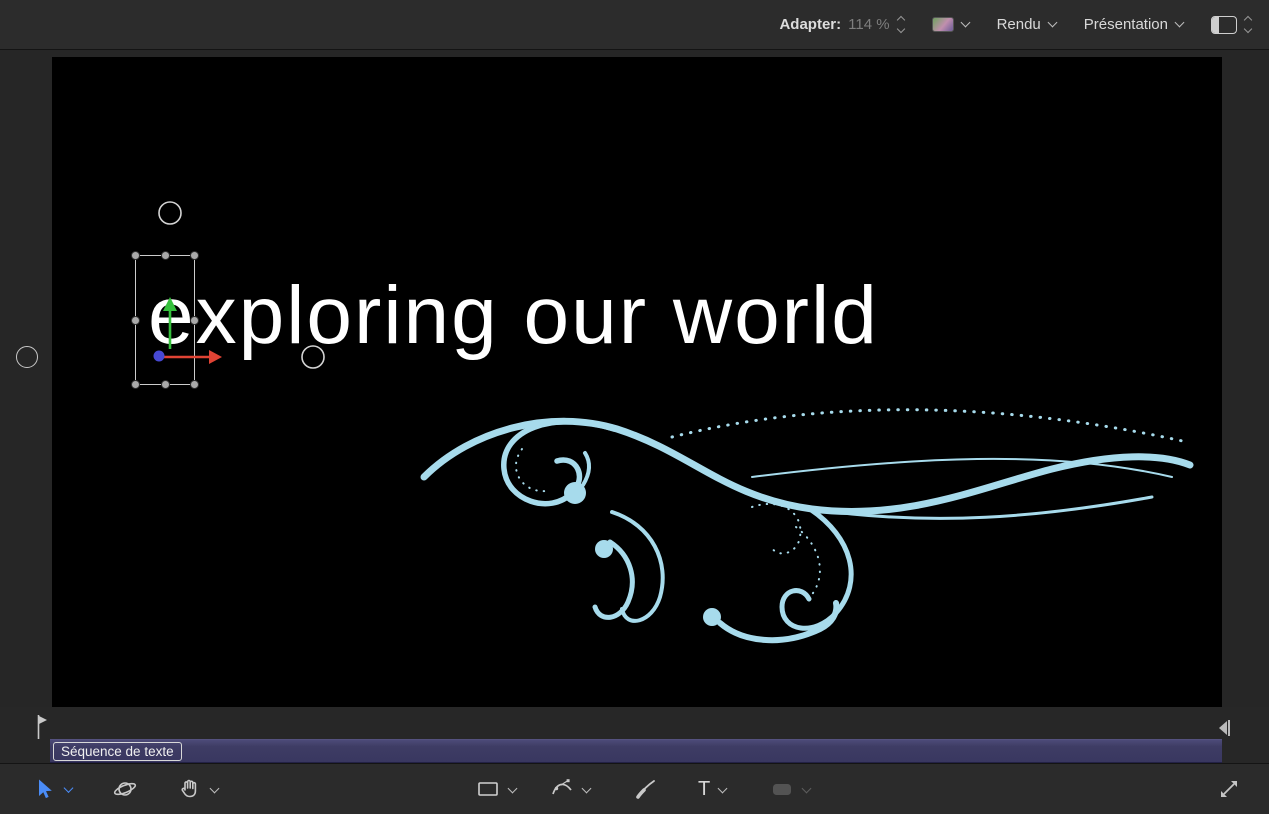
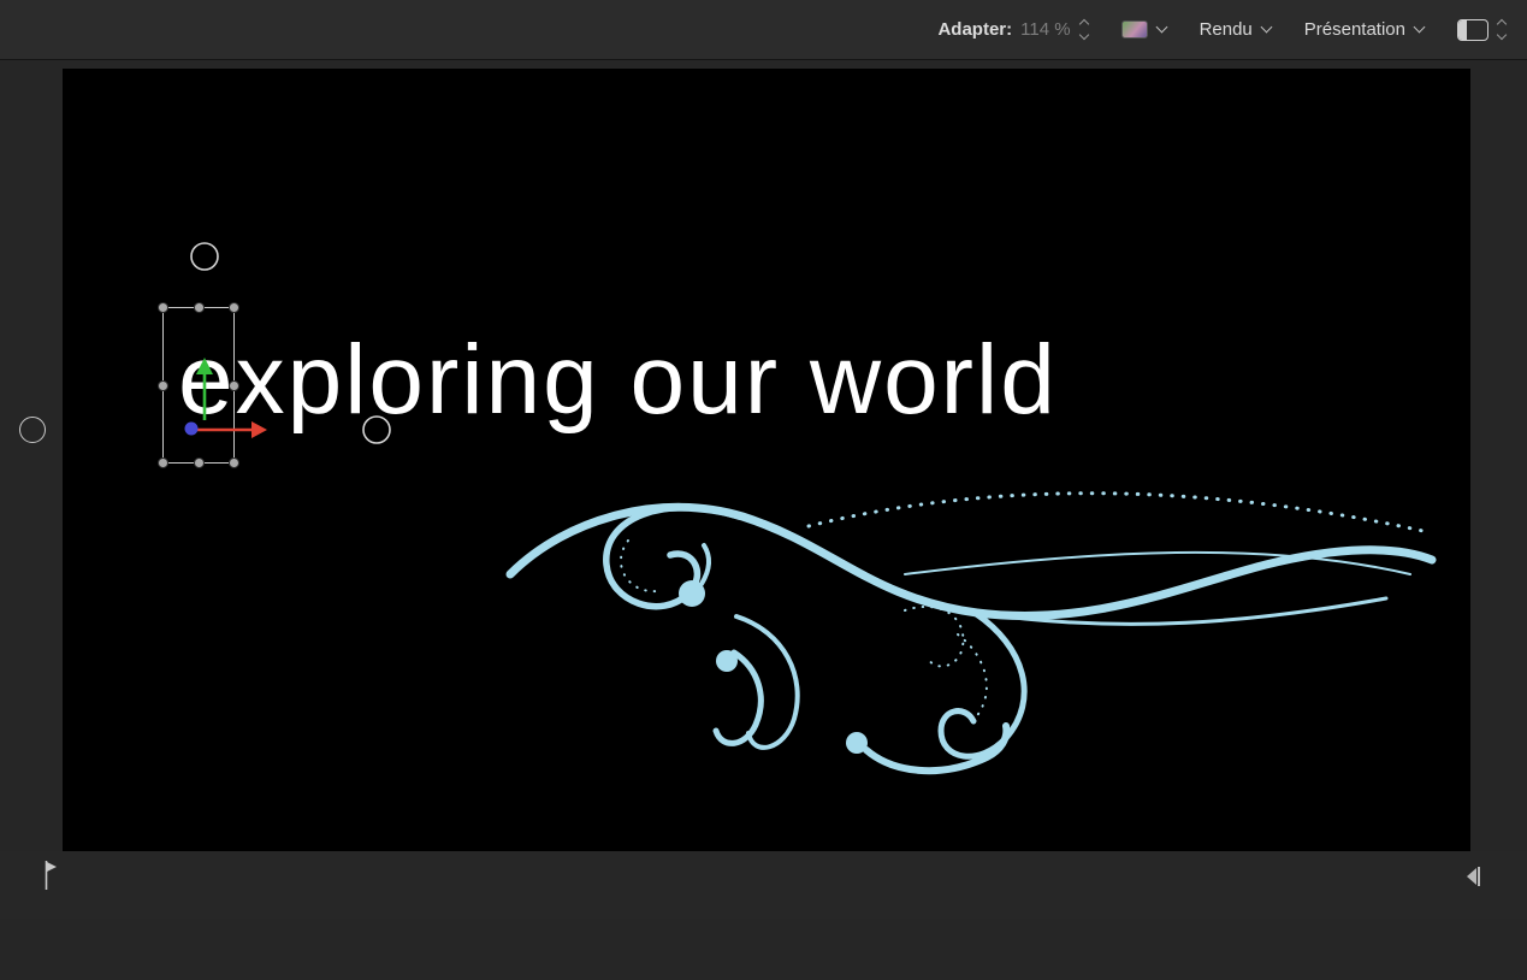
  Adapter:
  114 %
  Rendu
  Présentation
  exploring our world
- Séquence de texte
- T
